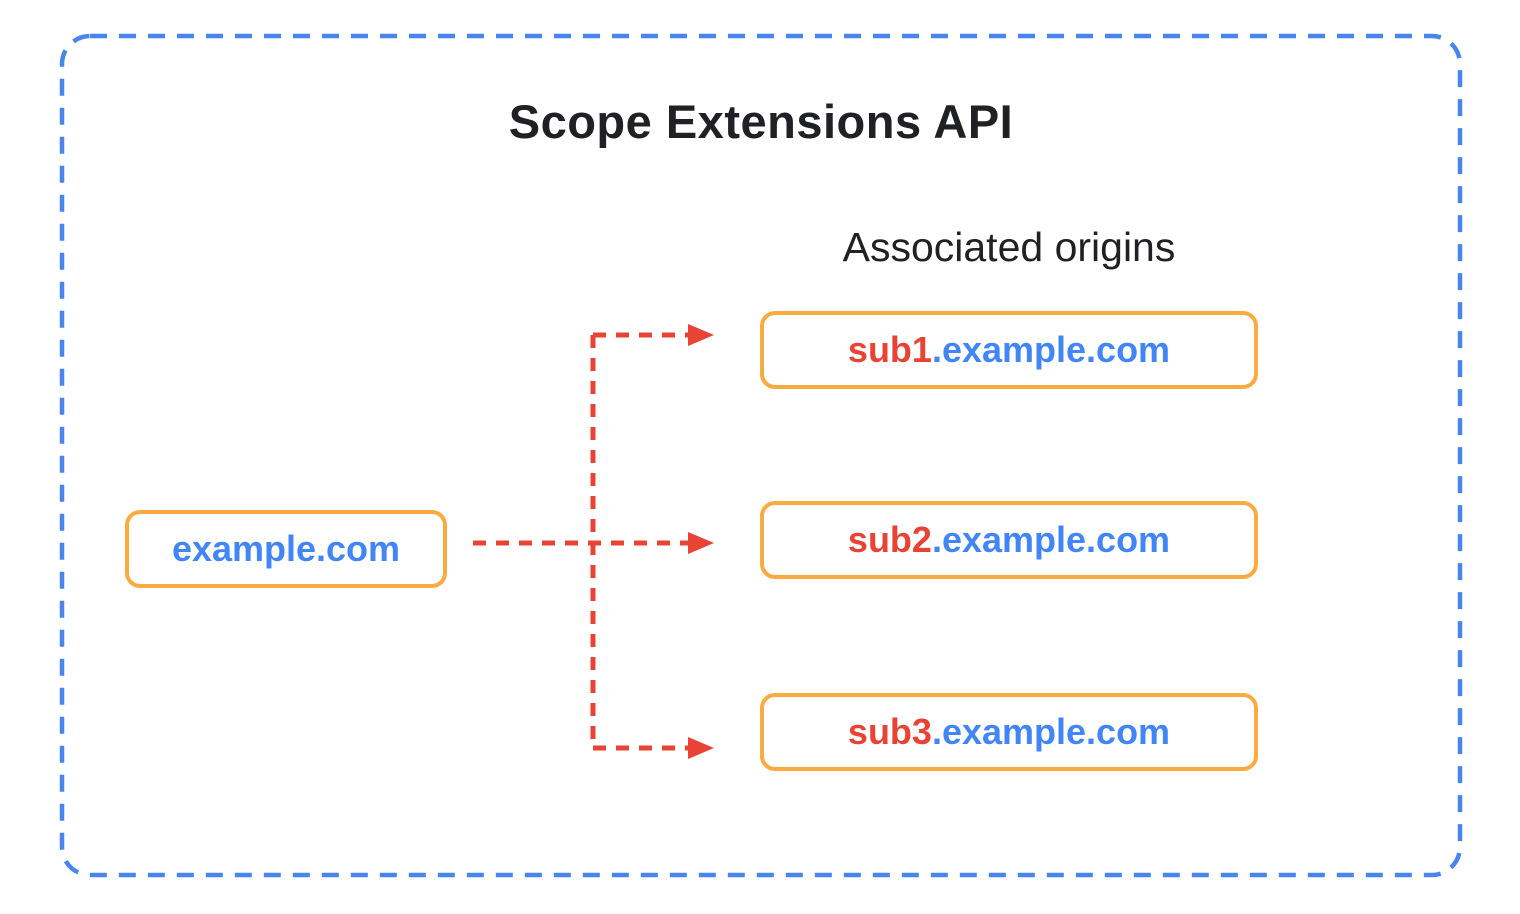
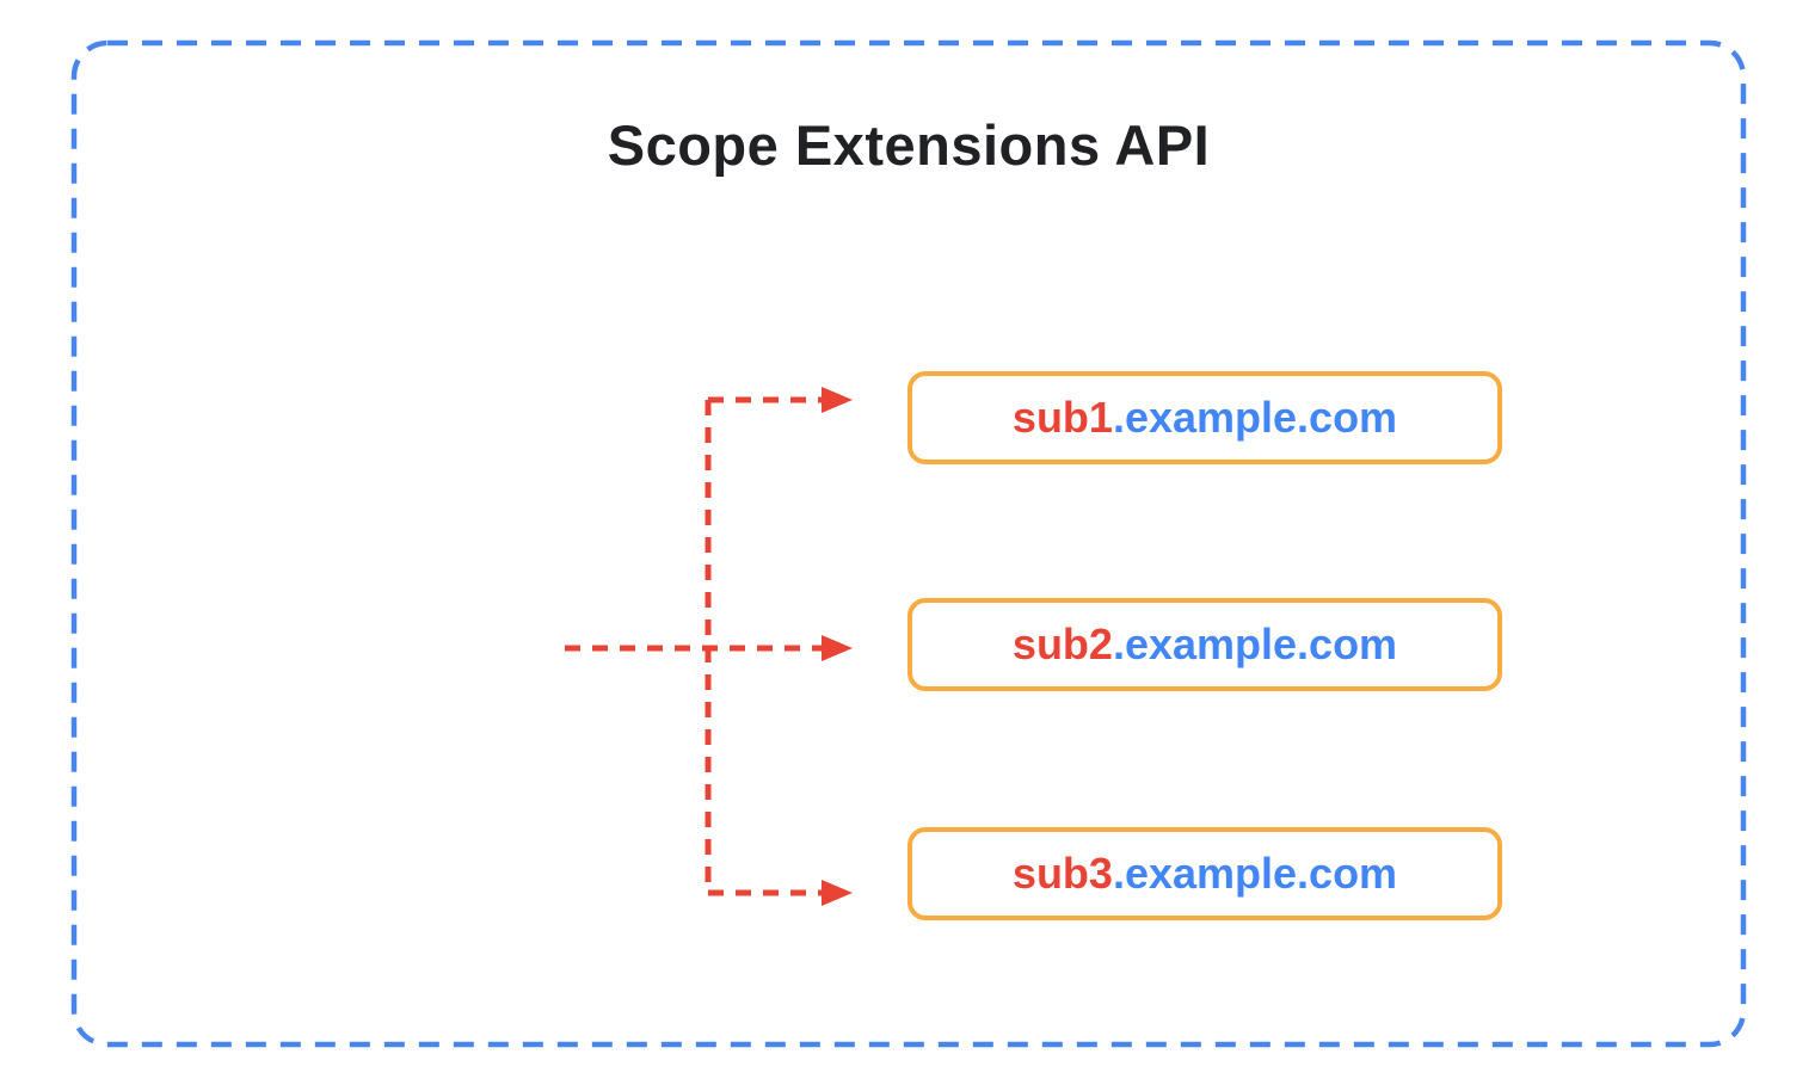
  Scope Extensions API
- Associated origins
- example.com
  sub1
  .example.com
  sub2
  .example.com
  sub3
  .example.com
